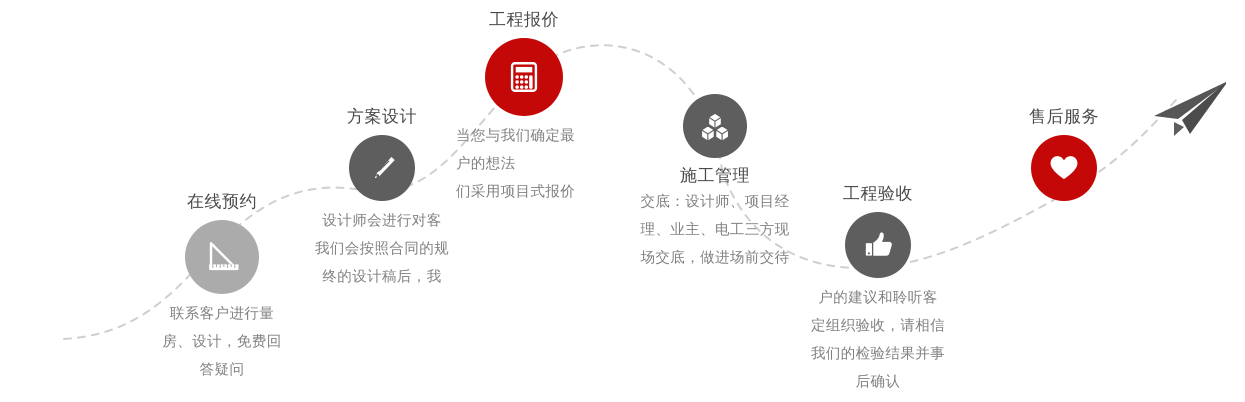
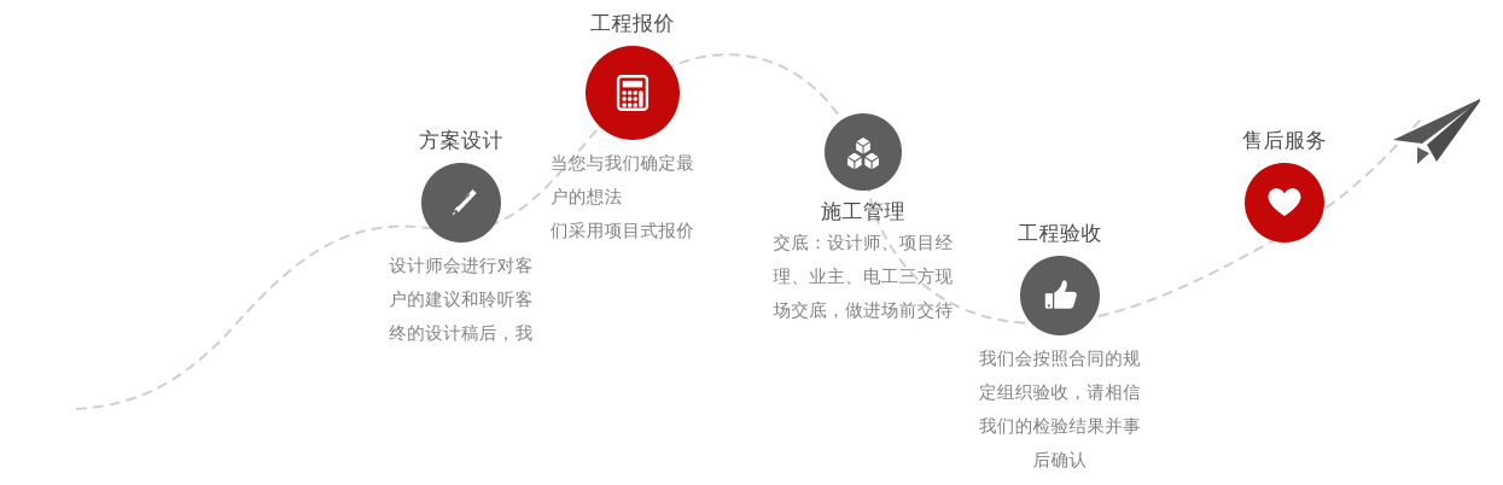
- 在线预约
- 联系客户进行量
- 房、设计，免费回
- 答疑问
  方案设计
  设计师会进行对客
- 我们会按照合同的规
+ 户的建议和聆听客
  终的设计稿后，我
  工程报价
  当您与我们确定最
  户的想法
  们采用项目式报价
  施工管理
  交底：设计师、项目经
  理、业主、电工三方现
  场交底，做进场前交待
  工程验收
- 户的建议和聆听客
+ 我们会按照合同的规
  定组织验收，请相信
  我们的检验结果并事
  后确认
  售后服务
